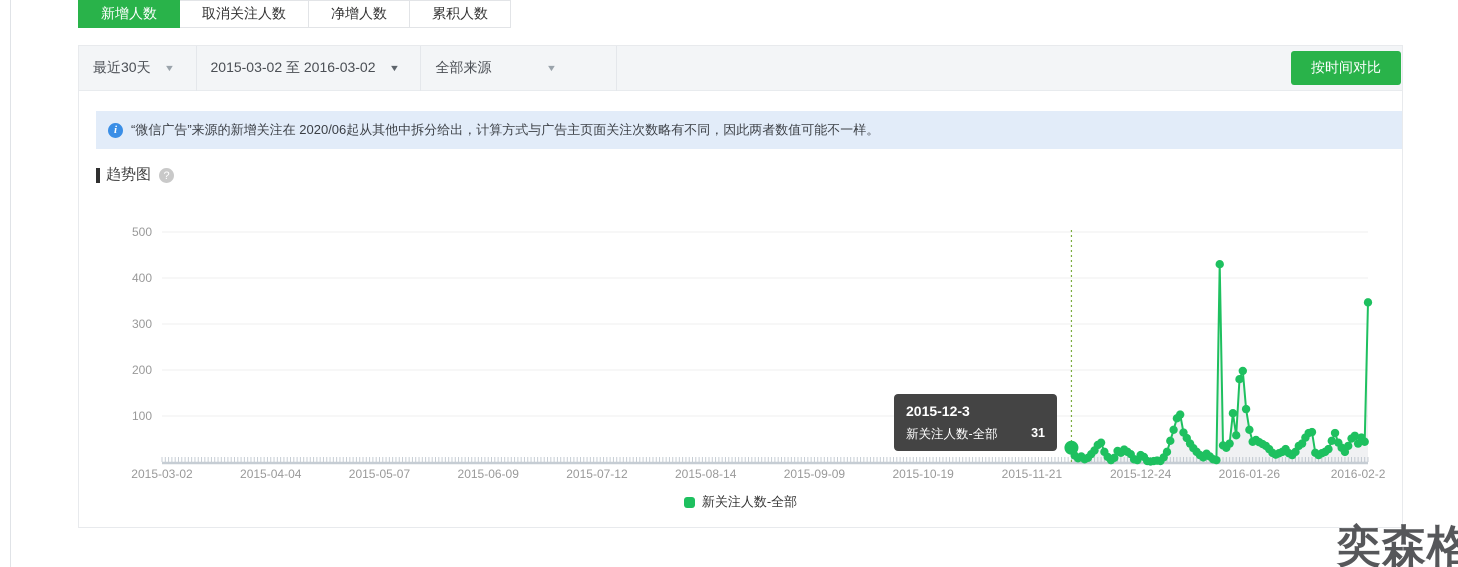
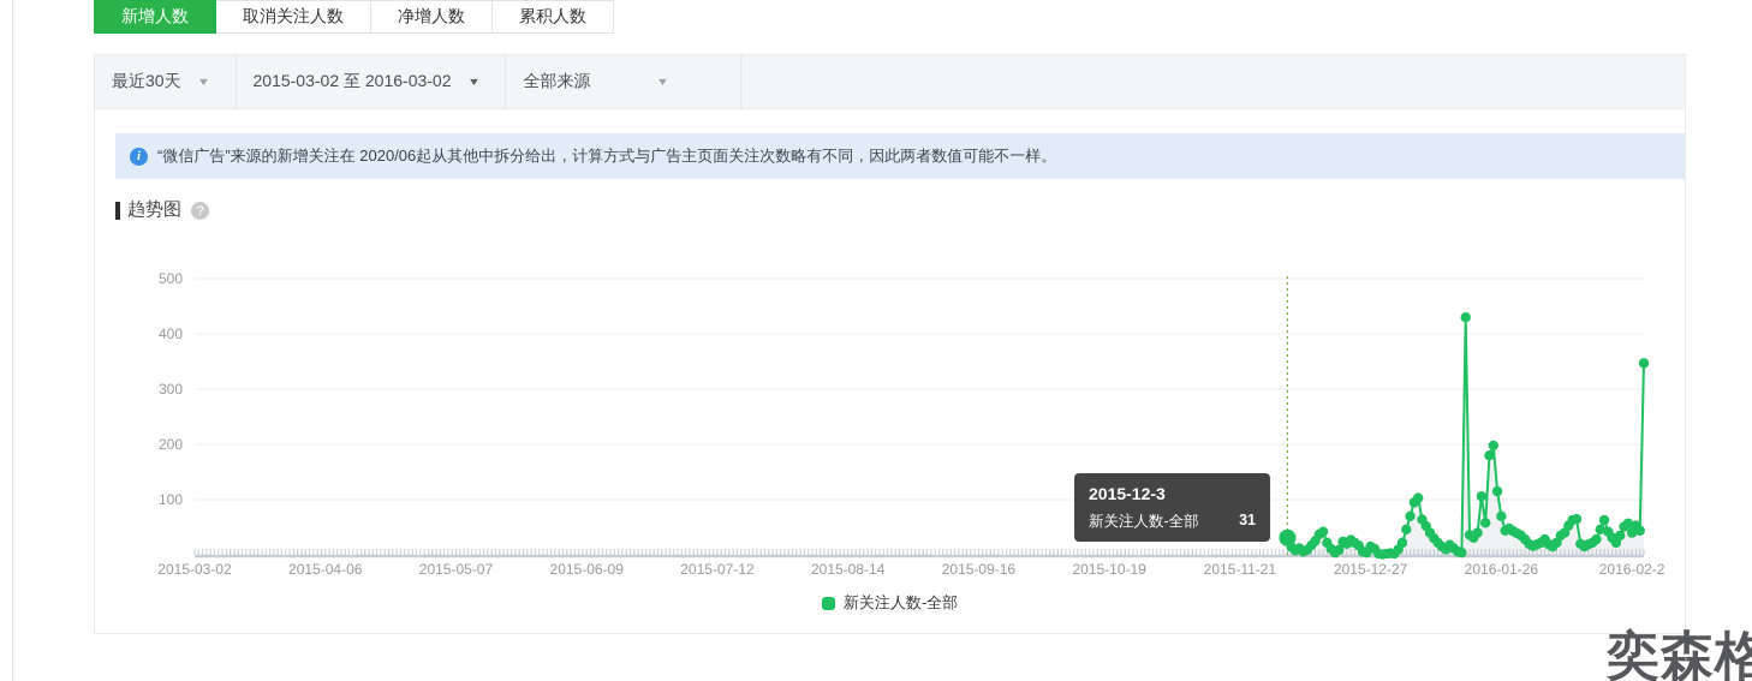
  新增人数
  取消关注人数
  净增人数
  累积人数
  最近30天
  ▼
  2015-03-02 至 2016-03-02
  ▼
  全部来源
  ▼
- 按时间对比
  i
  “微信广告”来源的新增关注在 2020/06起从其他中拆分给出，计算方式与广告主页面关注次数略有不同，因此两者数值可能不一样。
  趋势图
  ?
  100
  200
  300
  400
  500
  2015-03-02
- 2015-04-04
+ 2015-04-06
  2015-05-07
  2015-06-09
  2015-07-12
  2015-08-14
- 2015-09-09
+ 2015-09-16
  2015-10-19
  2015-11-21
- 2015-12-24
+ 2015-12-27
  2016-01-26
  2016-02-2
  2015-12-3
  新关注人数-全部
  31
  新关注人数-全部
  奕森格
